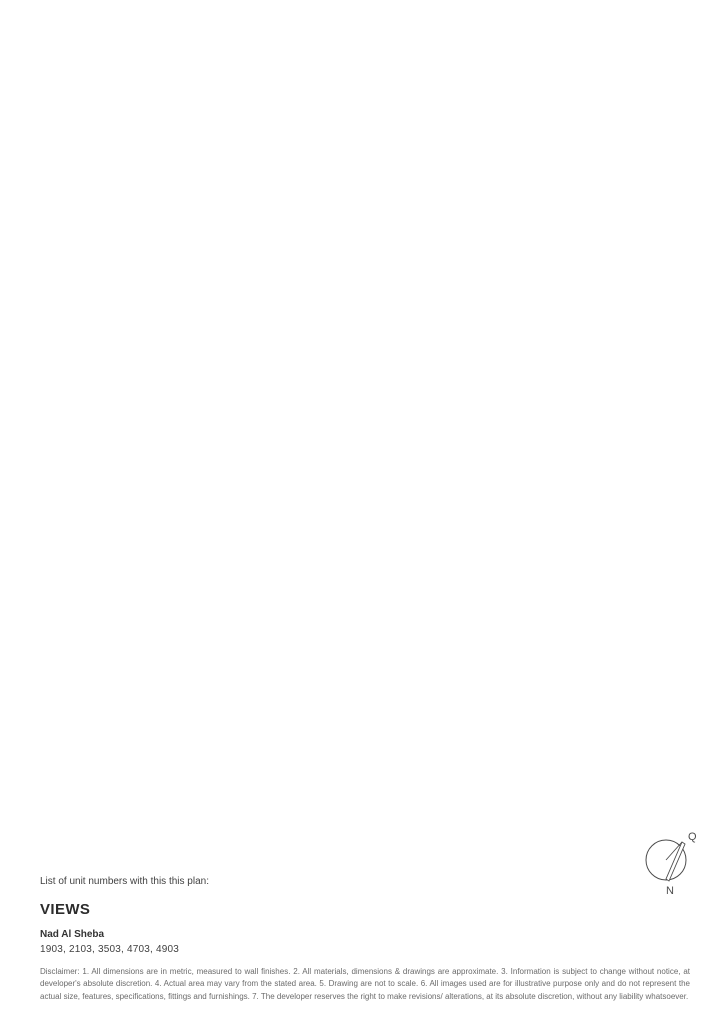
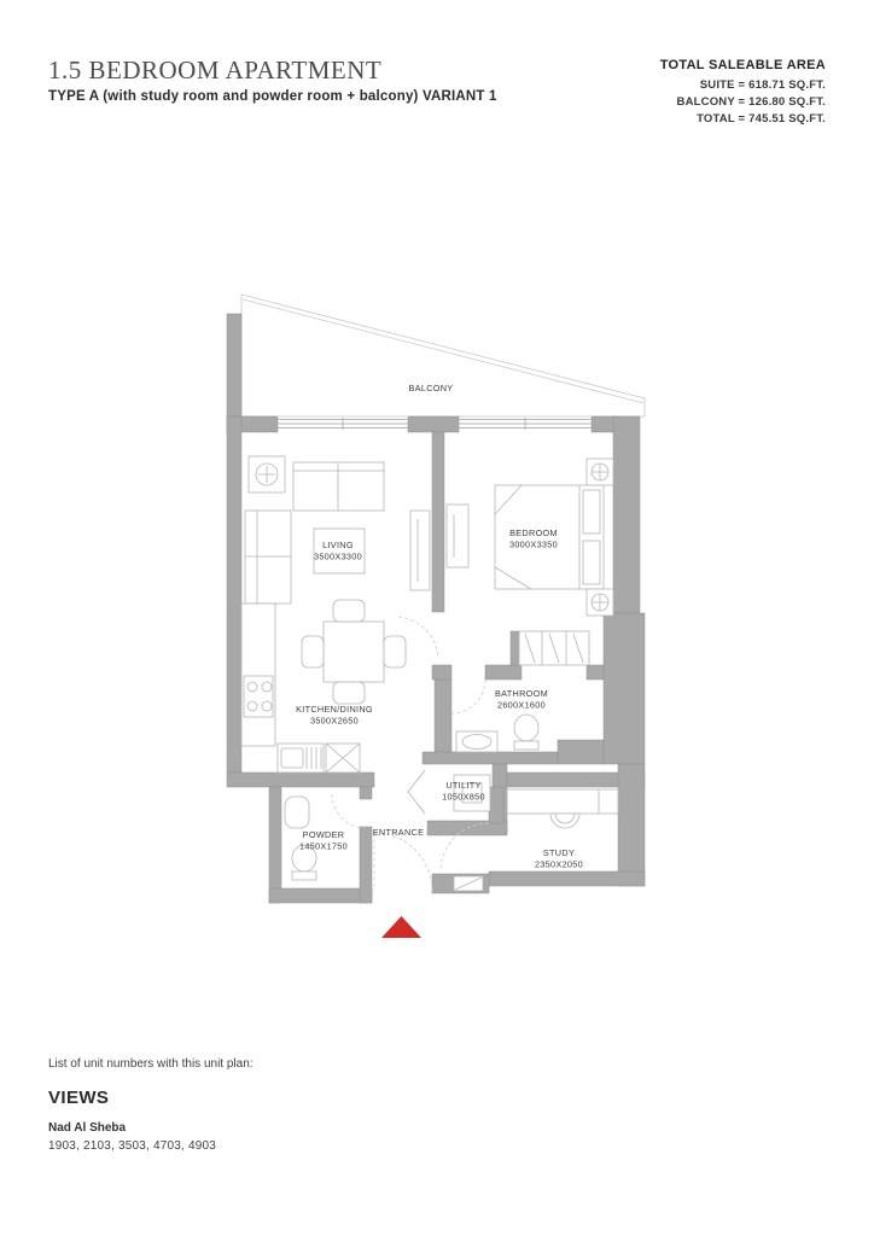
+ 1.5 BEDROOM APARTMENT
+ TYPE A (with study room and powder room + balcony) VARIANT 1
+ TOTAL SALEABLE AREA
+ SUITE = 618.71 SQ.FT.
+ BALCONY = 126.80 SQ.FT.
+ TOTAL = 745.51 SQ.FT.
+ BALCONY
+ LIVING
+ 3500X3300
+ BEDROOM
+ 3000X3350
+ KITCHEN/DINING
+ 3500X2650
+ BATHROOM
+ 2600X1600
+ UTILITY
+ 1050X850
+ POWDER
+ 1450X1750
+ ENTRANCE
+ STUDY
+ 2350X2050
- List of unit numbers with this this plan:
+ List of unit numbers with this unit plan:
  VIEWS
  Nad Al Sheba
  1903, 2103, 3503, 4703, 4903
- Q
- N
- Disclaimer: 1. All dimensions are in metric, measured to wall finishes. 2. All materials, dimensions & drawings are approximate. 3. Information is subject to change without notice, at developer's absolute discretion. 4. Actual area may vary from the stated area. 5. Drawing are not to scale. 6. All images used are for illustrative purpose only and do not represent the actual size, features, specifications, fittings and furnishings. 7. The developer reserves the right to make revisions/ alterations, at its absolute discretion, without any liability whatsoever.
